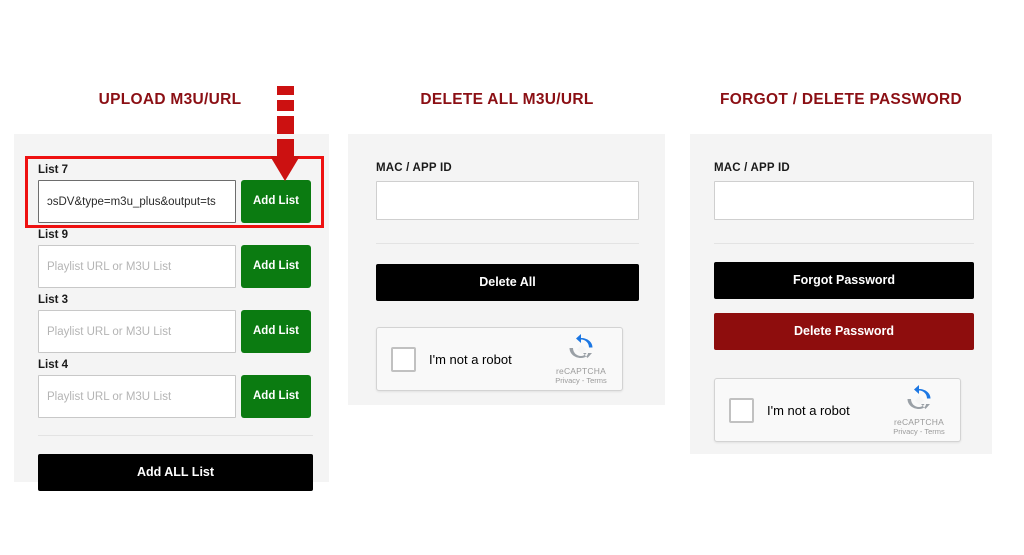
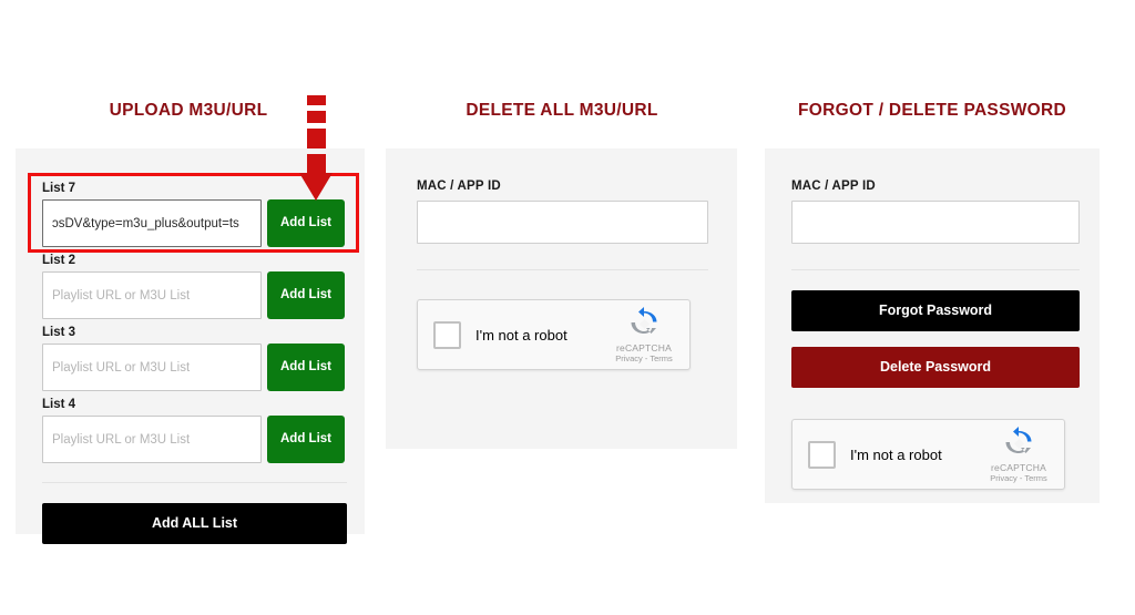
  UPLOAD M3U/URL
  DELETE ALL M3U/URL
  FORGOT / DELETE PASSWORD
  List 7
  ɔsDV&type=m3u_plus&output=ts
  Add List
- List 9
+ List 2
  Playlist URL or M3U List
  Add List
  List 3
  Playlist URL or M3U List
  Add List
  List 4
  Playlist URL or M3U List
  Add List
  Add ALL List
  MAC / APP ID
- Delete All
  I'm not a robot
  reCAPTCHA
  Privacy - Terms
  MAC / APP ID
  Forgot Password
  Delete Password
  I'm not a robot
  reCAPTCHA
  Privacy - Terms
